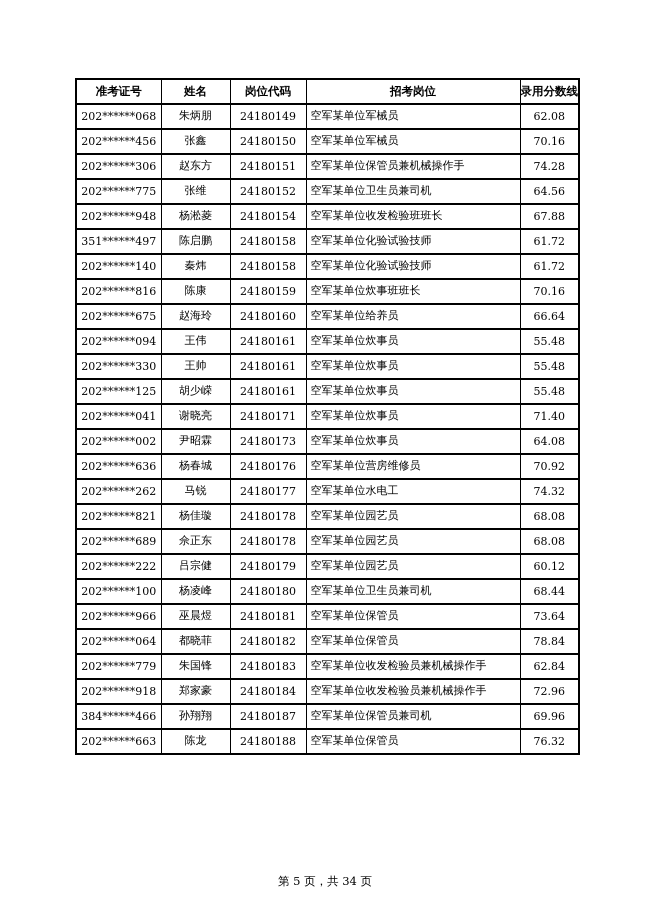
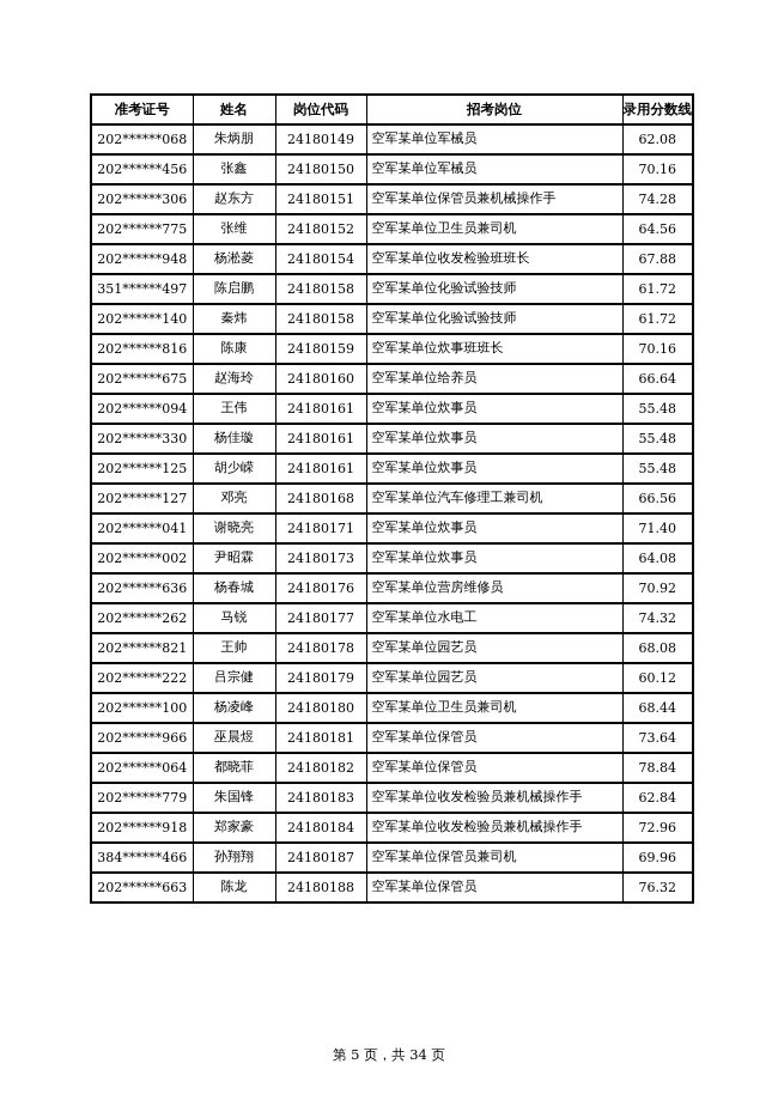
  准考证号	姓名	岗位代码	招考岗位	录用分数线
  202******068	朱炳朋	24180149	空军某单位军械员	62.08
  202******456	张鑫	24180150	空军某单位军械员	70.16
  202******306	赵东方	24180151	空军某单位保管员兼机械操作手	74.28
  202******775	张维	24180152	空军某单位卫生员兼司机	64.56
  202******948	杨淞菱	24180154	空军某单位收发检验班班长	67.88
  351******497	陈启鹏	24180158	空军某单位化验试验技师	61.72
  202******140	秦炜	24180158	空军某单位化验试验技师	61.72
  202******816	陈康	24180159	空军某单位炊事班班长	70.16
  202******675	赵海玲	24180160	空军某单位给养员	66.64
  202******094	王伟	24180161	空军某单位炊事员	55.48
- 202******330	王帅	24180161	空军某单位炊事员	55.48
+ 202******330	杨佳璇	24180161	空军某单位炊事员	55.48
  202******125	胡少嵘	24180161	空军某单位炊事员	55.48
+ 202******127	邓亮	24180168	空军某单位汽车修理工兼司机	66.56
  202******041	谢晓亮	24180171	空军某单位炊事员	71.40
  202******002	尹昭霖	24180173	空军某单位炊事员	64.08
  202******636	杨春城	24180176	空军某单位营房维修员	70.92
  202******262	马锐	24180177	空军某单位水电工	74.32
- 202******821	杨佳璇	24180178	空军某单位园艺员	68.08
+ 202******821	王帅	24180178	空军某单位园艺员	68.08
- 202******689	佘正东	24180178	空军某单位园艺员	68.08
  202******222	吕宗健	24180179	空军某单位园艺员	60.12
  202******100	杨凌峰	24180180	空军某单位卫生员兼司机	68.44
  202******966	巫晨煜	24180181	空军某单位保管员	73.64
  202******064	都晓菲	24180182	空军某单位保管员	78.84
  202******779	朱国锋	24180183	空军某单位收发检验员兼机械操作手	62.84
  202******918	郑家豪	24180184	空军某单位收发检验员兼机械操作手	72.96
  384******466	孙翔翔	24180187	空军某单位保管员兼司机	69.96
  202******663	陈龙	24180188	空军某单位保管员	76.32
  第 5 页，共 34 页
